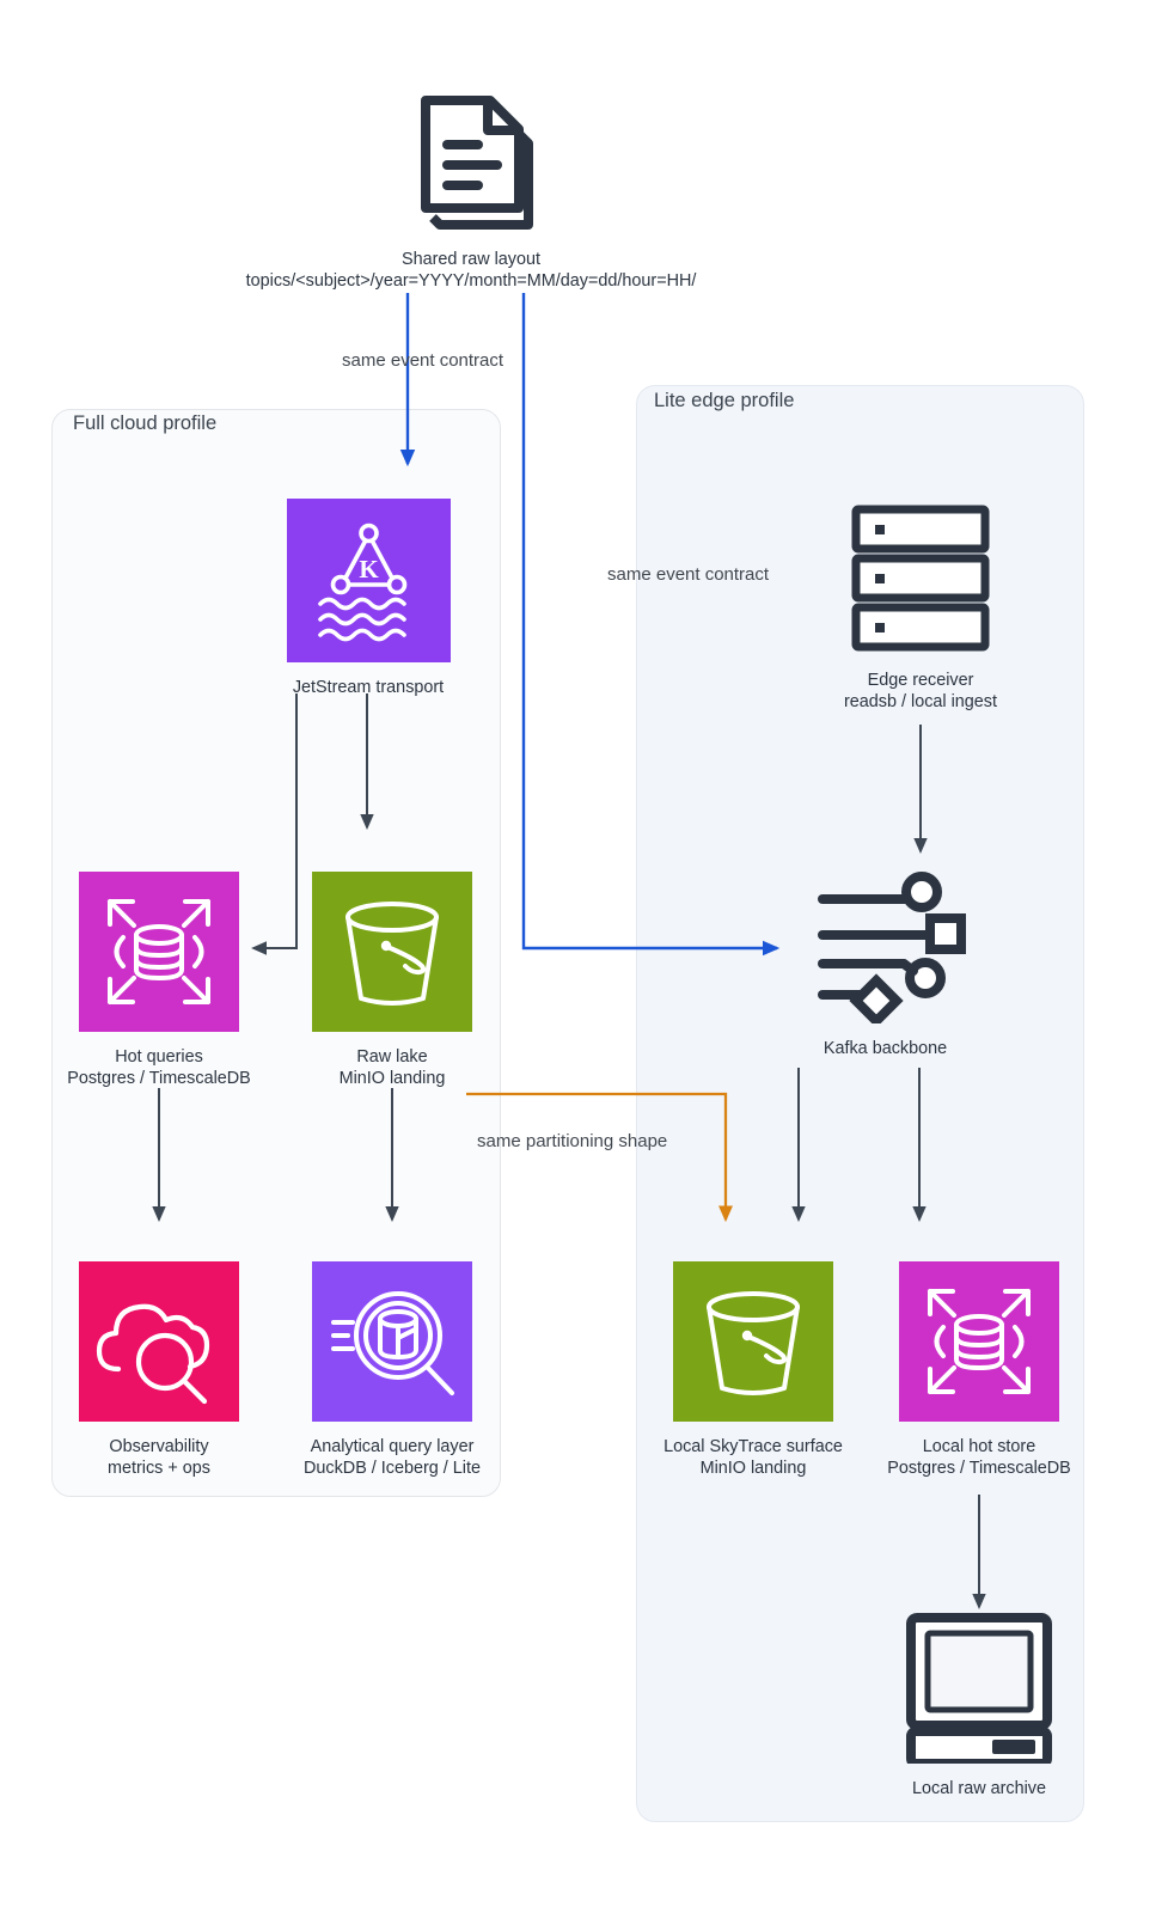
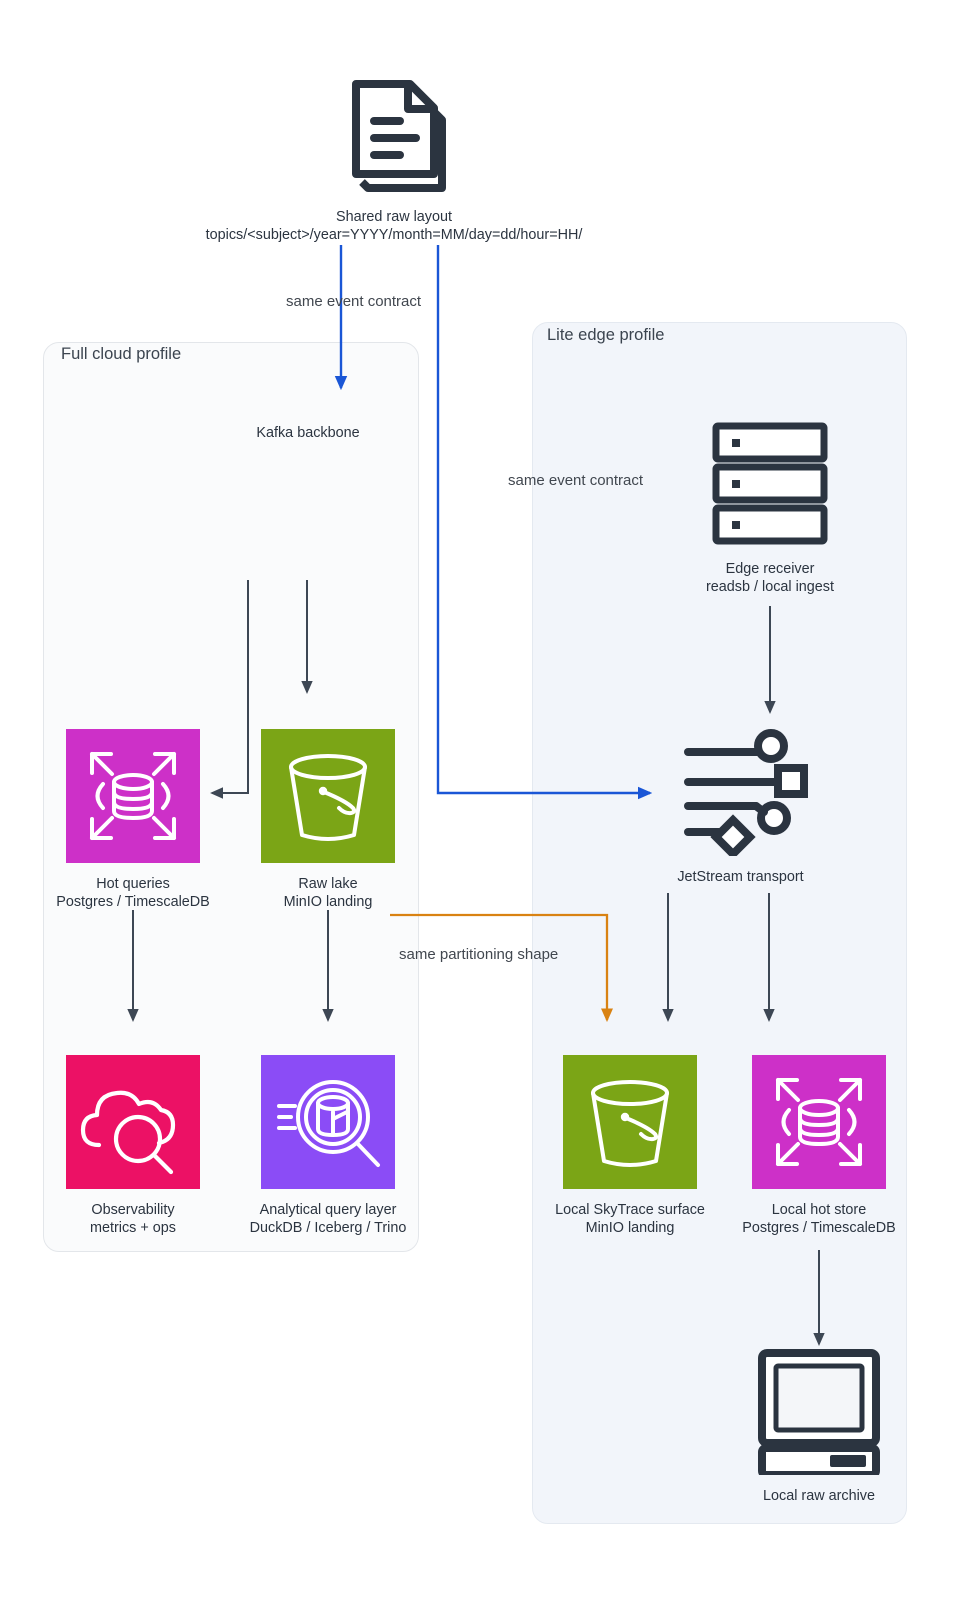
  Full cloud profile
  Lite edge profile
  same event contract
  same event contract
  same partitioning shape
  Shared raw layout
  topics/<subject>/year=YYYY/month=MM/day=dd/hour=HH/
- K
- JetStream transport
+ Kafka backbone
  Edge receiver
  readsb / local ingest
  Hot queries
  Postgres / TimescaleDB
  Raw lake
  MinIO landing
- Kafka backbone
+ JetStream transport
  Observability
  metrics + ops
  Analytical query layer
- DuckDB / Iceberg / Lite
+ DuckDB / Iceberg / Trino
  Local SkyTrace surface
  MinIO landing
  Local hot store
  Postgres / TimescaleDB
  Local raw archive
